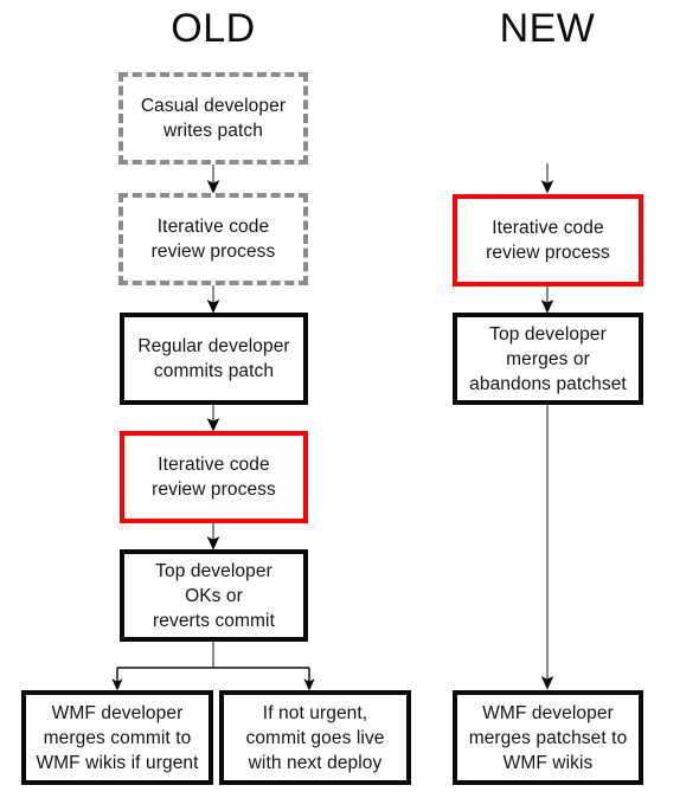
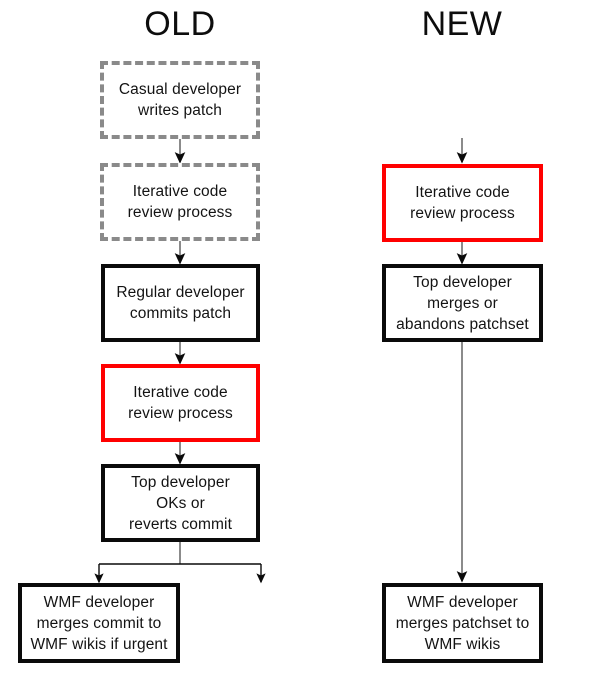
  OLD
  NEW
  Casual developer
  writes patch
  Iterative code
  review process
  Regular developer
  commits patch
  Iterative code
  review process
  Top developer
  OKs or
  reverts commit
  WMF developer
  merges commit to
  WMF wikis if urgent
- If not urgent,
- commit goes live
- with next deploy
  Iterative code
  review process
  Top developer
  merges or
  abandons patchset
  WMF developer
  merges patchset to
  WMF wikis
